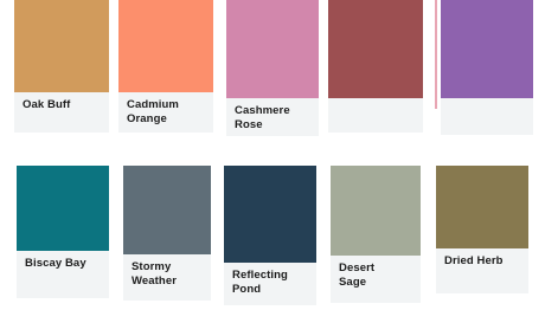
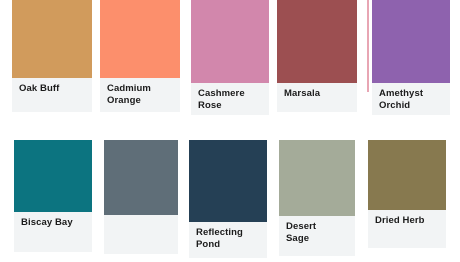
  Oak Buff
  Cadmium
  Orange
  Cashmere
  Rose
+ Marsala
+ Amethyst
+ Orchid
  Biscay Bay
- Stormy
- Weather
  Reflecting
  Pond
  Desert
  Sage
  Dried Herb
